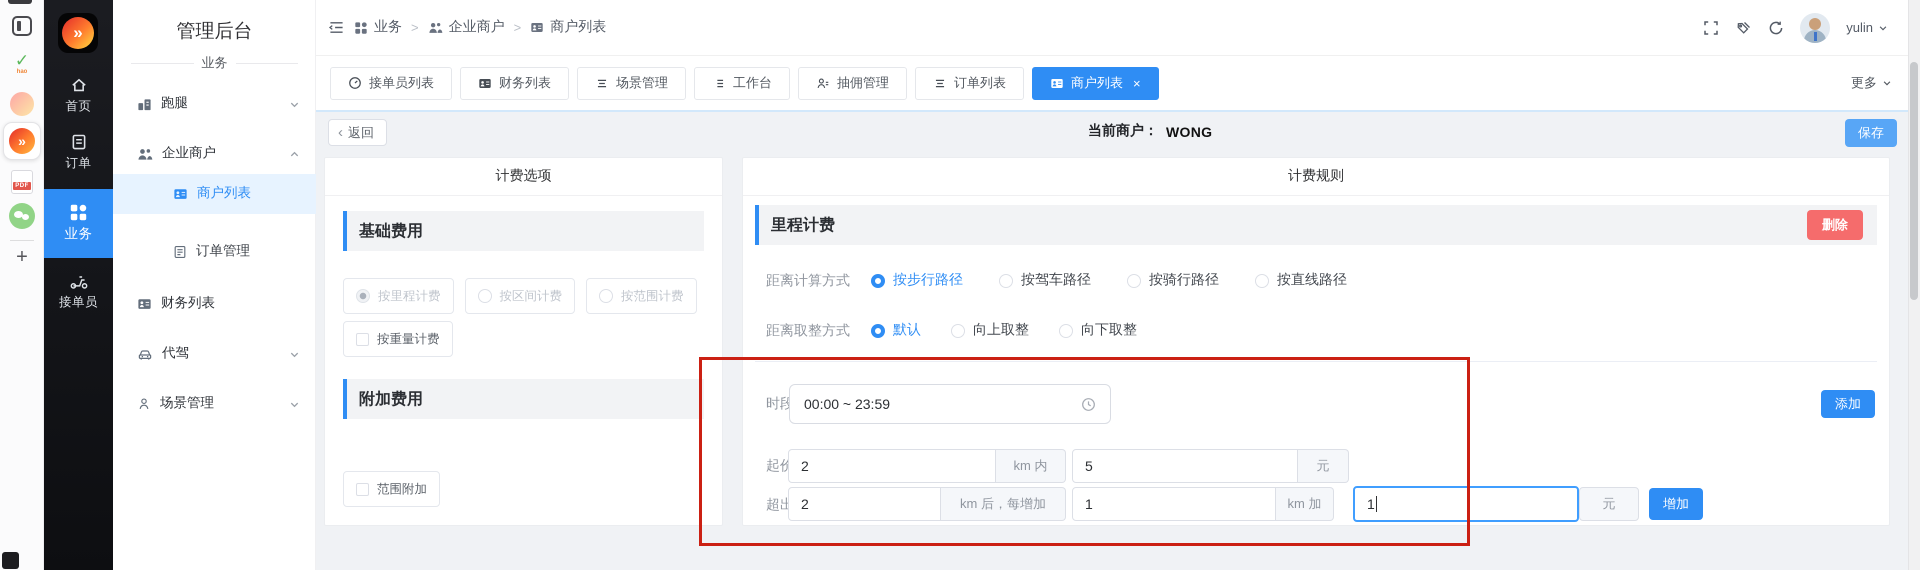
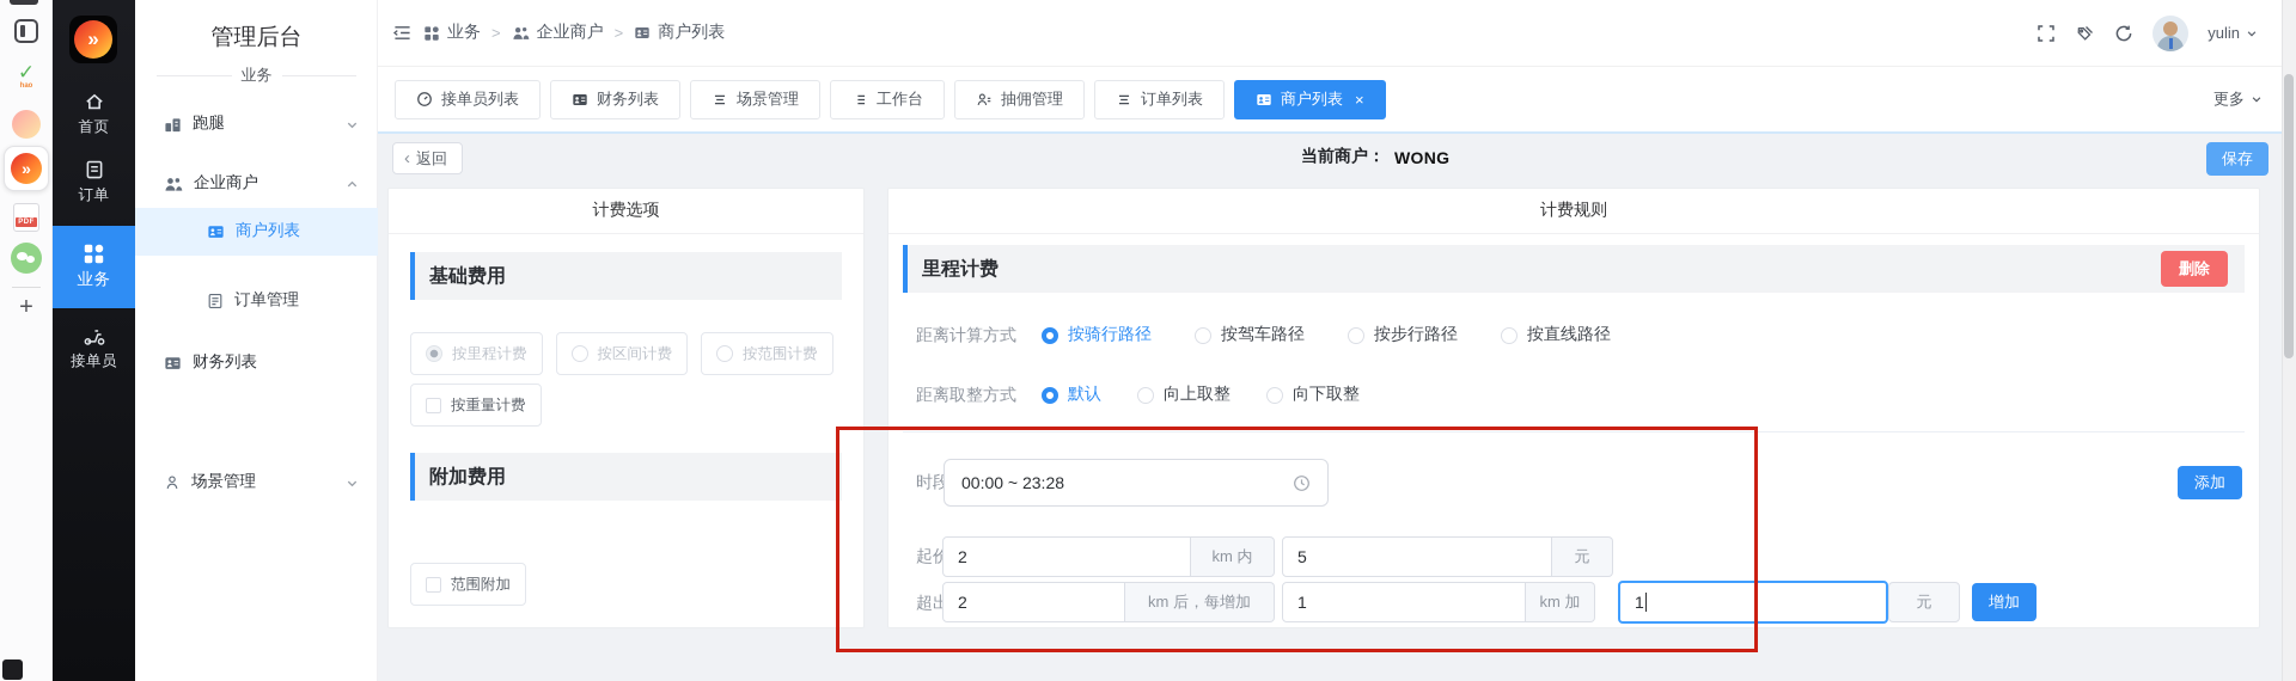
  ✓
  »
  +
  »
  首页
  订单
  业务
  接单员
  管理后台
  业务
  跑腿
  企业商户
  商户列表
  订单管理
  财务列表
- 代驾
  场景管理
  业务
  >
  企业商户
  >
  商户列表
  yulin
  接单员列表
  财务列表
  场景管理
  工作台
  抽佣管理
  订单列表
  商户列表
  ×
  更多
  ‹
  返回
  当前商户：
  WONG
  保存
  计费选项
  基础费用
  按里程计费
  按区间计费
  按范围计费
  按重量计费
  附加费用
  范围附加
  计费规则
  里程计费
  删除
  距离计算方式
- 按步行路径
+ 按骑行路径
  按驾车路径
- 按骑行路径
+ 按步行路径
  按直线路径
  距离取整方式
  默认
  向上取整
  向下取整
  时段
- 00:00 ~ 23:59
+ 00:00 ~ 23:28
  添加
  起价
  2
  km 内
  5
  元
  超出
  2
  km 后，每增加
  1
  km 加
  1
  元
  增加
